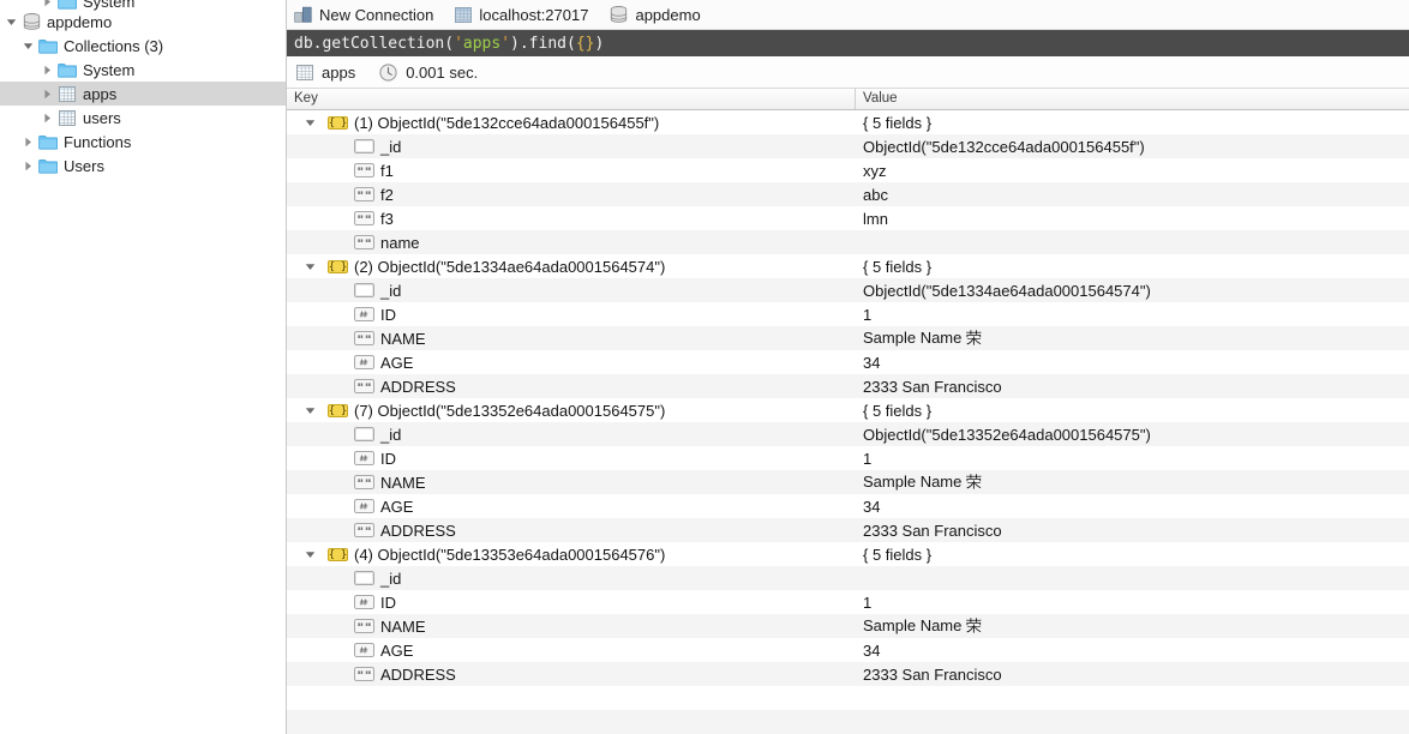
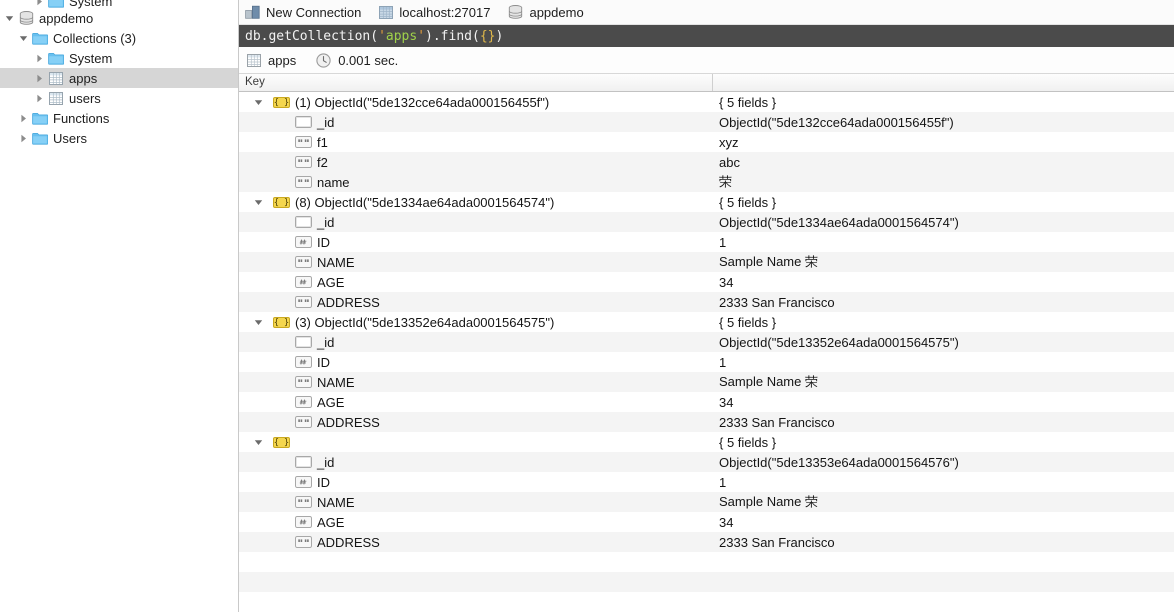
  System
  appdemo
  Collections (3)
  System
  apps
  users
  Functions
  Users
  New Connection
  localhost:27017
  appdemo
  db.getCollection(
  '
  apps
  '
  ).find(
  {}
  )
  apps
  0.001 sec.
  Key
- Value
  { }
  (1) ObjectId("5de132cce64ada000156455f")
  { 5 fields }
  _id
  ObjectId("5de132cce64ada000156455f")
  f1
  xyz
  f2
  abc
- f3
- lmn
  name
+ 荣
  { }
- (2) ObjectId("5de1334ae64ada0001564574")
+ (8) ObjectId("5de1334ae64ada0001564574")
  { 5 fields }
  _id
  ObjectId("5de1334ae64ada0001564574")
  ID
  1
  NAME
  Sample Name 荣
  AGE
  34
  ADDRESS
  2333 San Francisco
  { }
- (7) ObjectId("5de13352e64ada0001564575")
+ (3) ObjectId("5de13352e64ada0001564575")
  { 5 fields }
  _id
  ObjectId("5de13352e64ada0001564575")
  ID
  1
  NAME
  Sample Name 荣
  AGE
  34
  ADDRESS
  2333 San Francisco
  { }
- (4) ObjectId("5de13353e64ada0001564576")
  { 5 fields }
  _id
+ ObjectId("5de13353e64ada0001564576")
  ID
  1
  NAME
  Sample Name 荣
  AGE
  34
  ADDRESS
  2333 San Francisco
